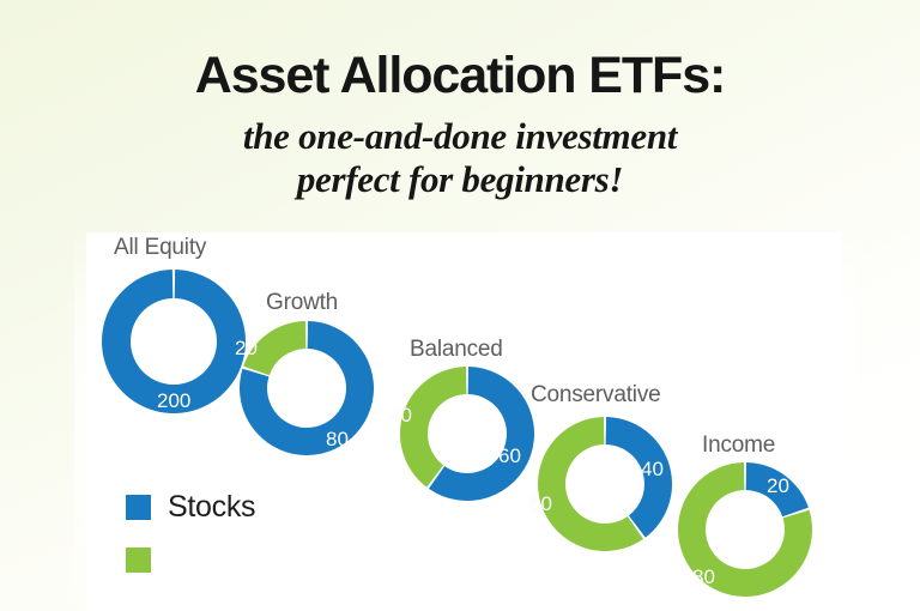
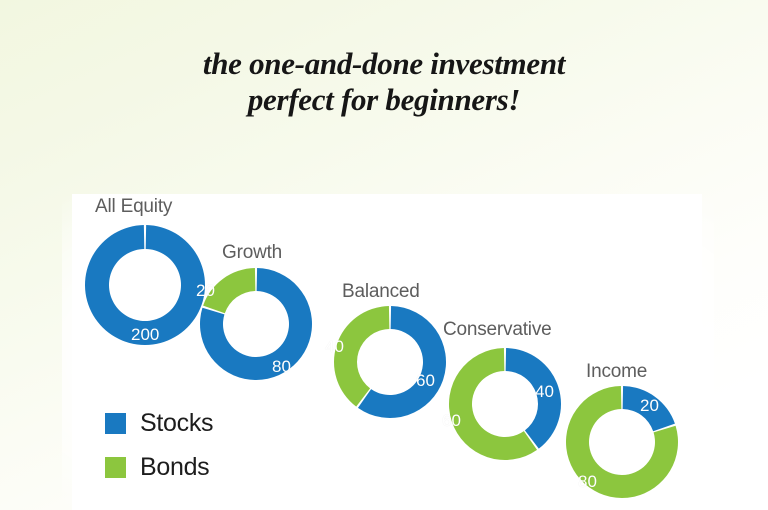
- Asset Allocation ETFs:
  the one-and-done investment
  perfect for beginners!
  All Equity
  200
  Growth
  80
  20
  Balanced
  60
  40
  Conservative
  40
  60
  Income
  20
  80
  Stocks
+ Bonds
